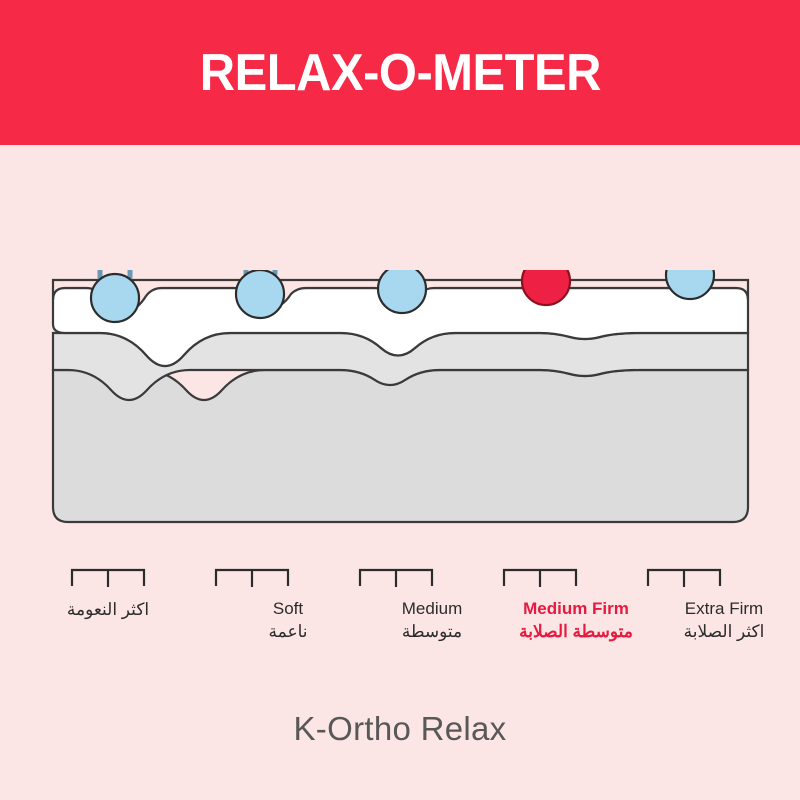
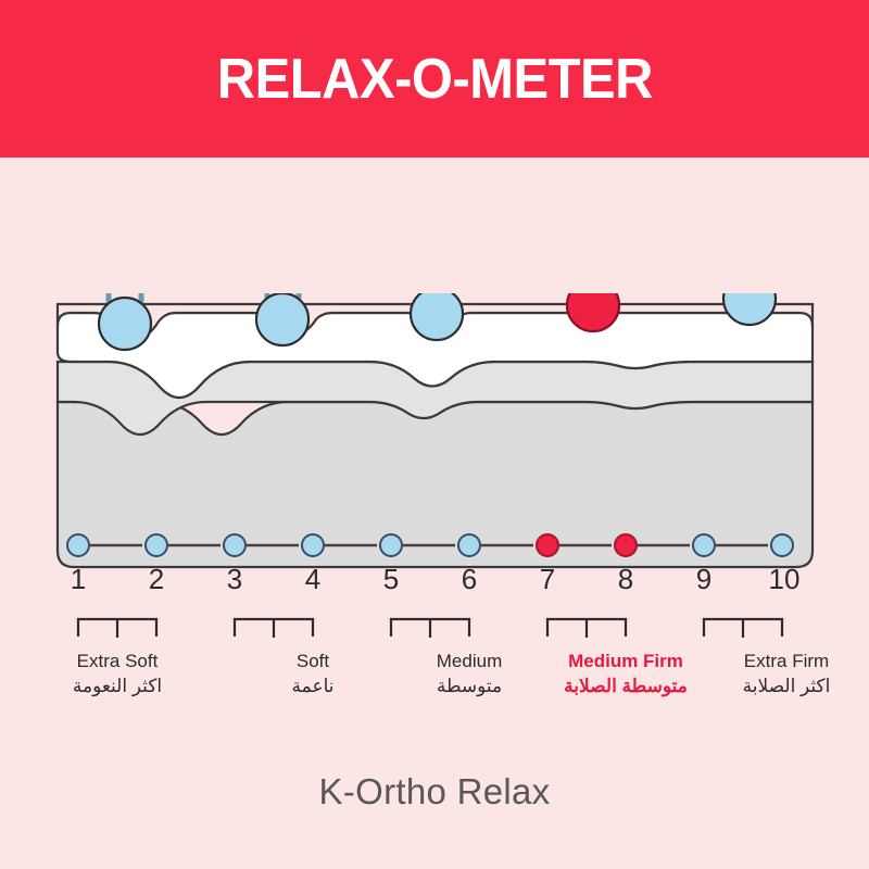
  RELAX-O-METER
+ 1
+ 2
+ 3
+ 4
+ 5
+ 6
+ 7
+ 8
+ 9
+ 10
+ Extra Soft
  اكثر النعومة
  Soft
  ناعمة
  Medium
  متوسطة
  Medium Firm
  متوسطة الصلابة
  Extra Firm
  اكثر الصلابة
  K-Ortho Relax
